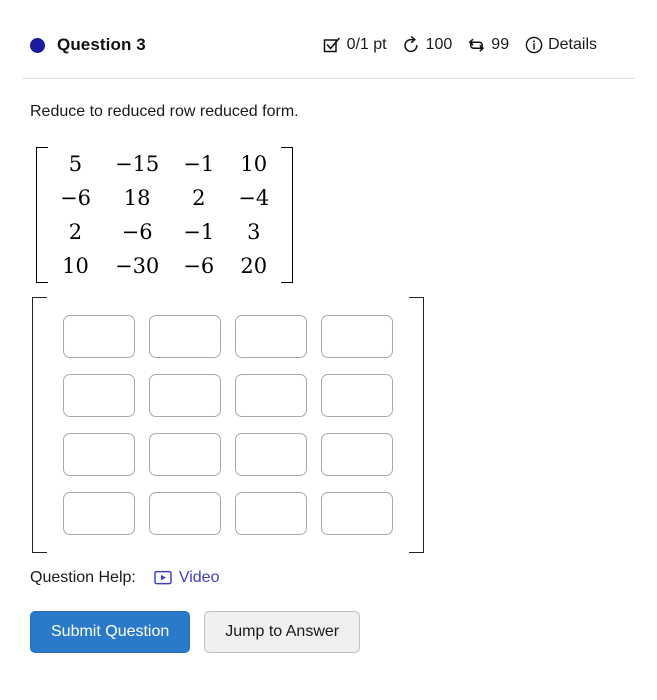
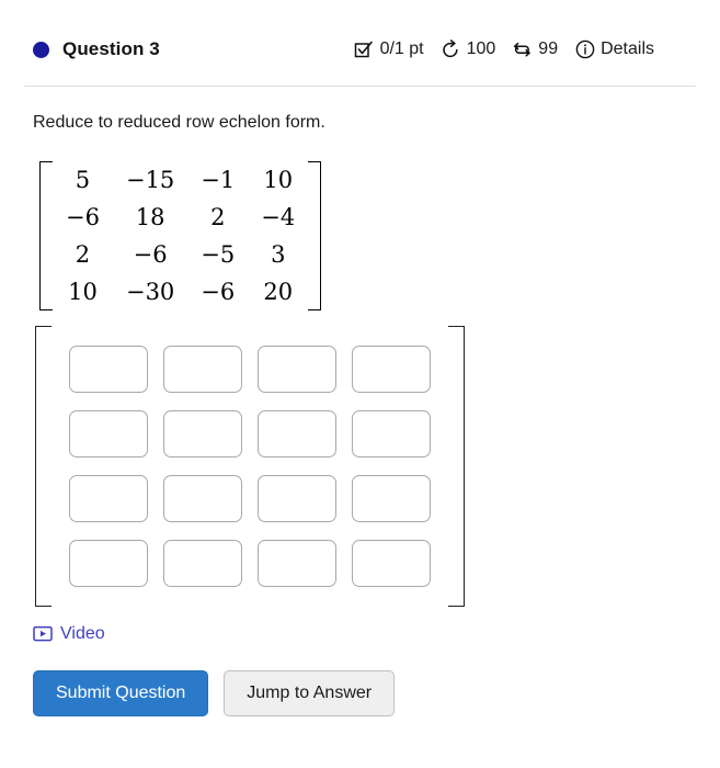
  Question 3
  0/1 pt
  100
  99
  Details
- Reduce to reduced row reduced form.
+ Reduce to reduced row echelon form.
  5	−15	−1	10
  −6	18	2	−4
- 2	−6	−1	3
+ 2	−6	−5	3
  10	−30	−6	20
- Question Help:
  Video
  Submit Question
  Jump to Answer
